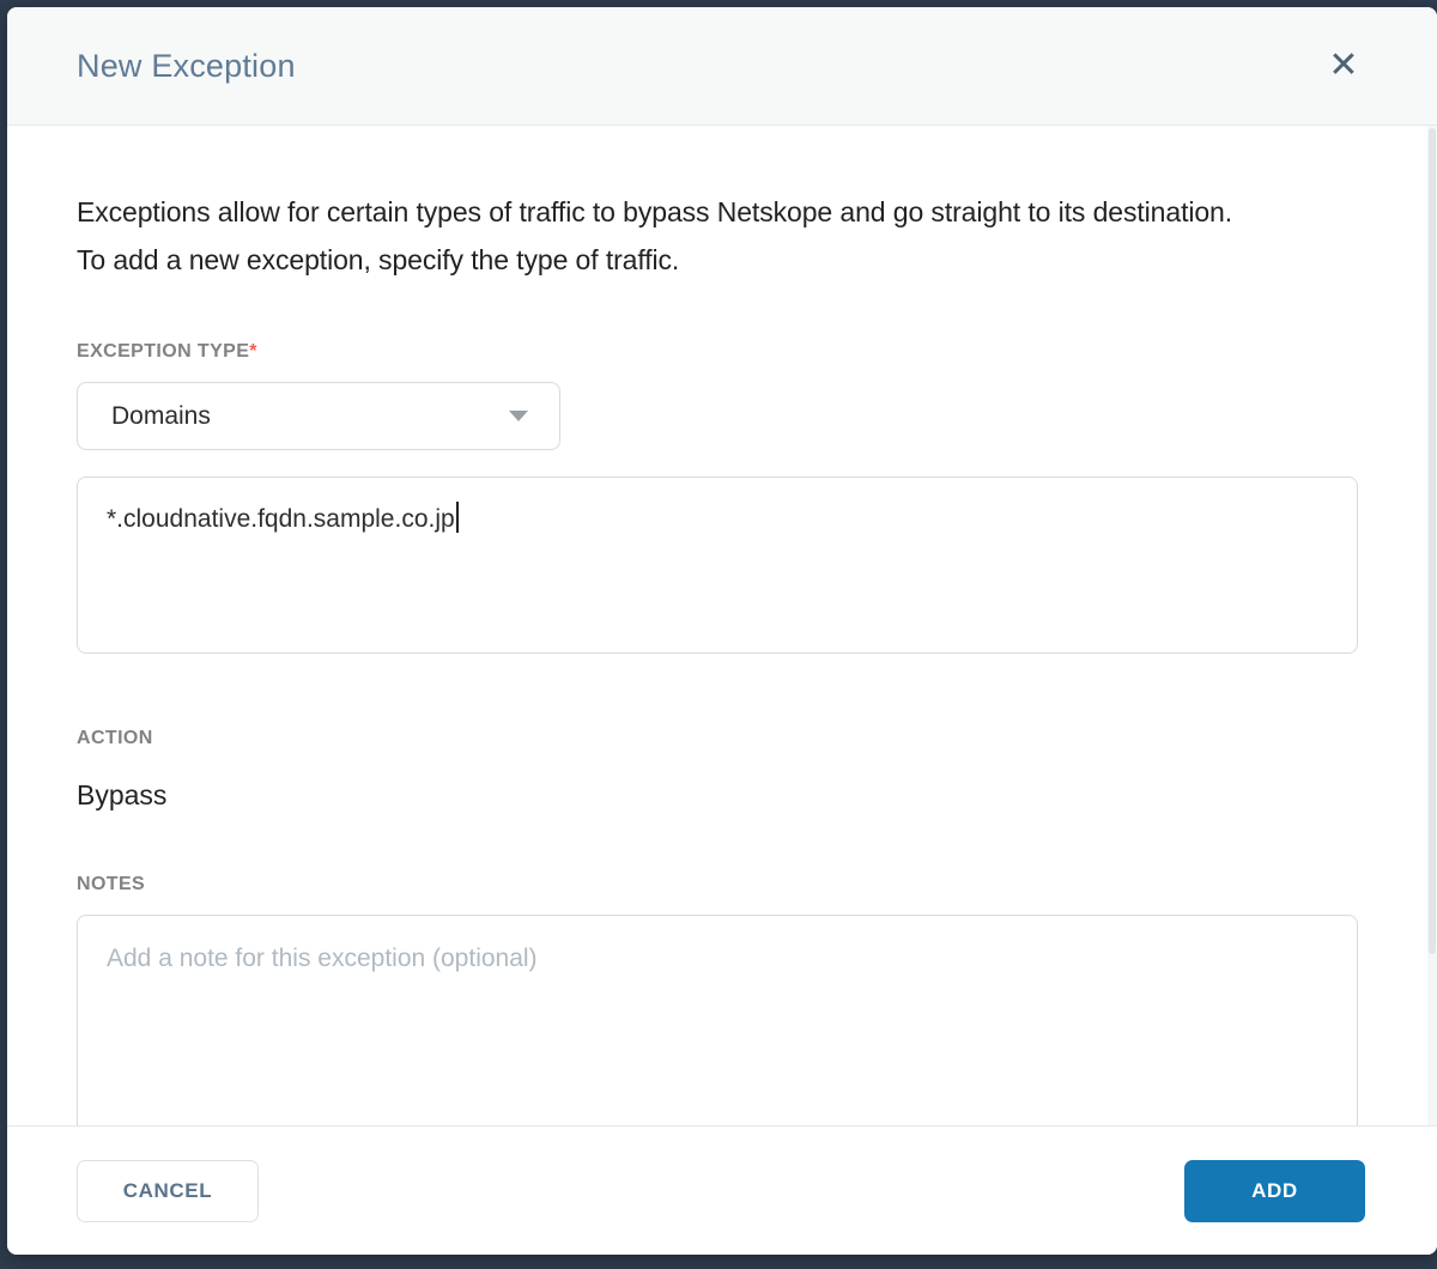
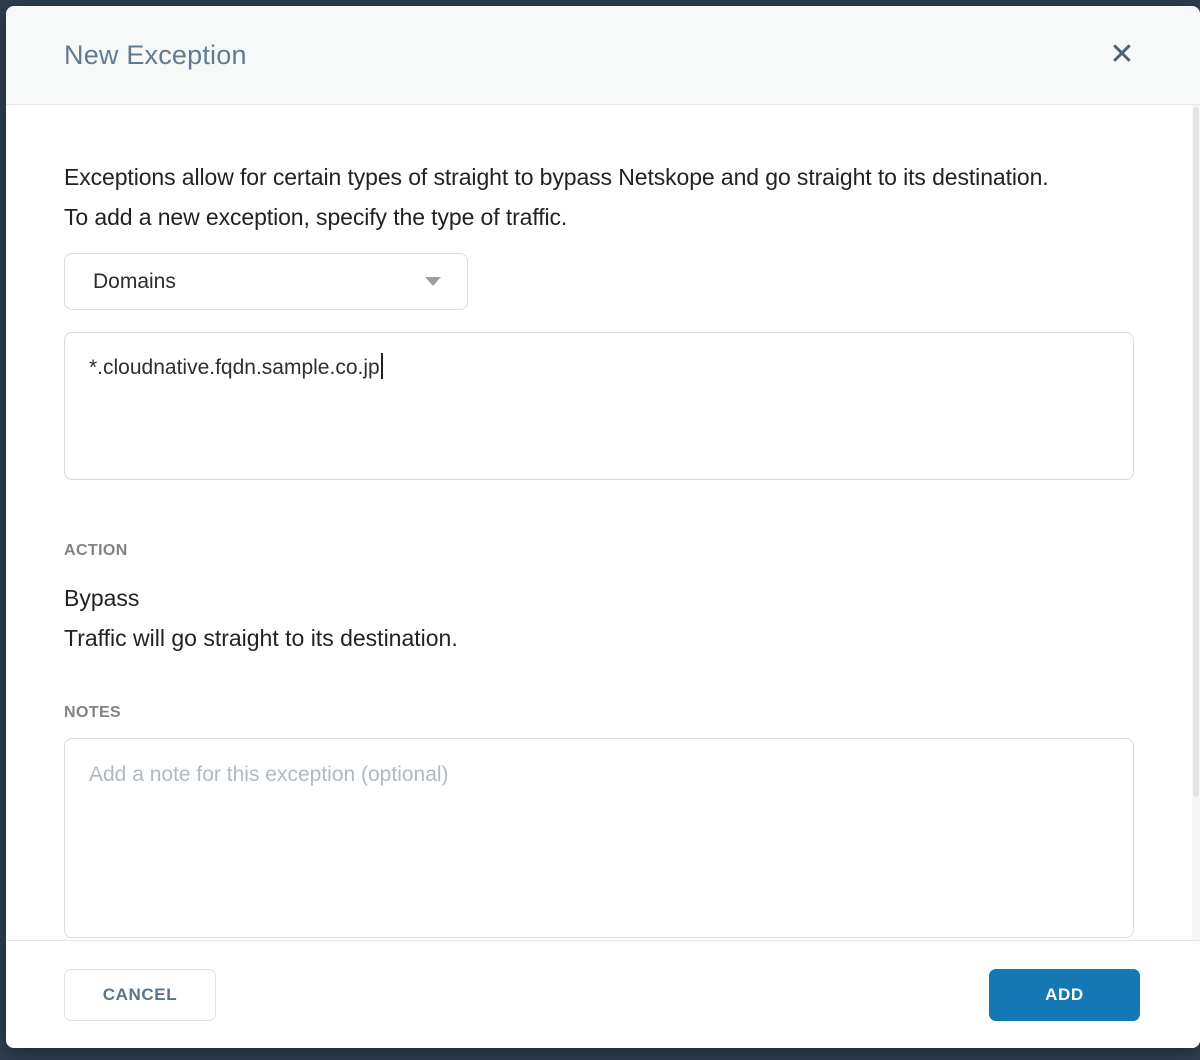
  New Exception
  ✕
- Exceptions allow for certain types of traffic to bypass Netskope and go straight to its destination. To add a new exception, specify the type of traffic.
+ Exceptions allow for certain types of straight to bypass Netskope and go straight to its destination. To add a new exception, specify the type of traffic.
- EXCEPTION TYPE*
  Domains
  *.cloudnative.fqdn.sample.co.jp
  ACTION
  Bypass
+ Traffic will go straight to its destination.
  NOTES
  Add a note for this exception (optional)
  CANCEL
  ADD
